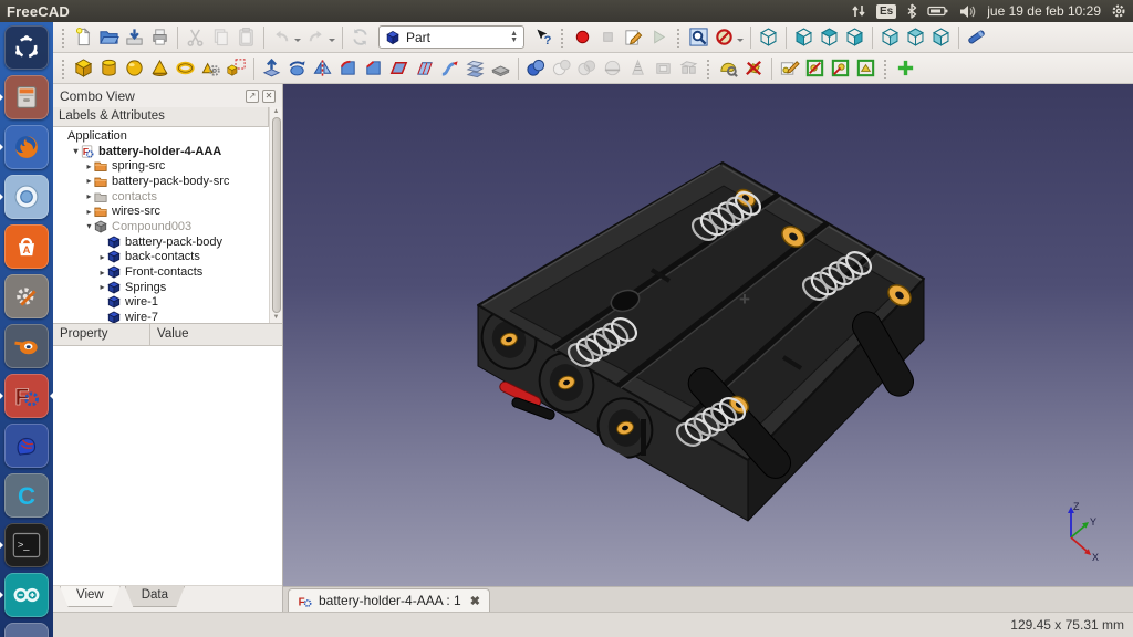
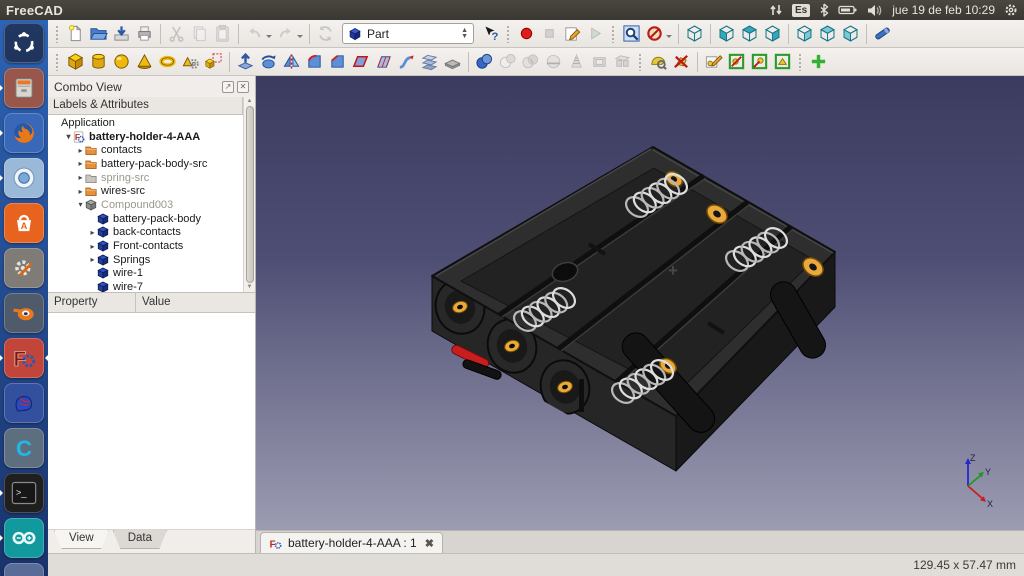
  FreeCAD
  Es
  jue 19 de feb 10:29
  A
  F
  C
  >_
  Part
  ?
  Combo View
  ↗
  ✕
  Labels & Attributes
  Application
  ▾
  F
  battery-holder-4-AAA
  ▸
- spring-src
+ contacts
  ▸
  battery-pack-body-src
  ▸
- contacts
+ spring-src
  ▸
  wires-src
  ▾
  Compound003
  battery-pack-body
  ▸
  back-contacts
  ▸
  Front-contacts
  ▸
  Springs
  wire-1
  wire-7
  Property
  Value
  View
  Data
  +
  Z
  Y
  X
  F
  battery-holder-4-AAA : 1
  ✖
- 129.45 x 75.31 mm
+ 129.45 x 57.47 mm
